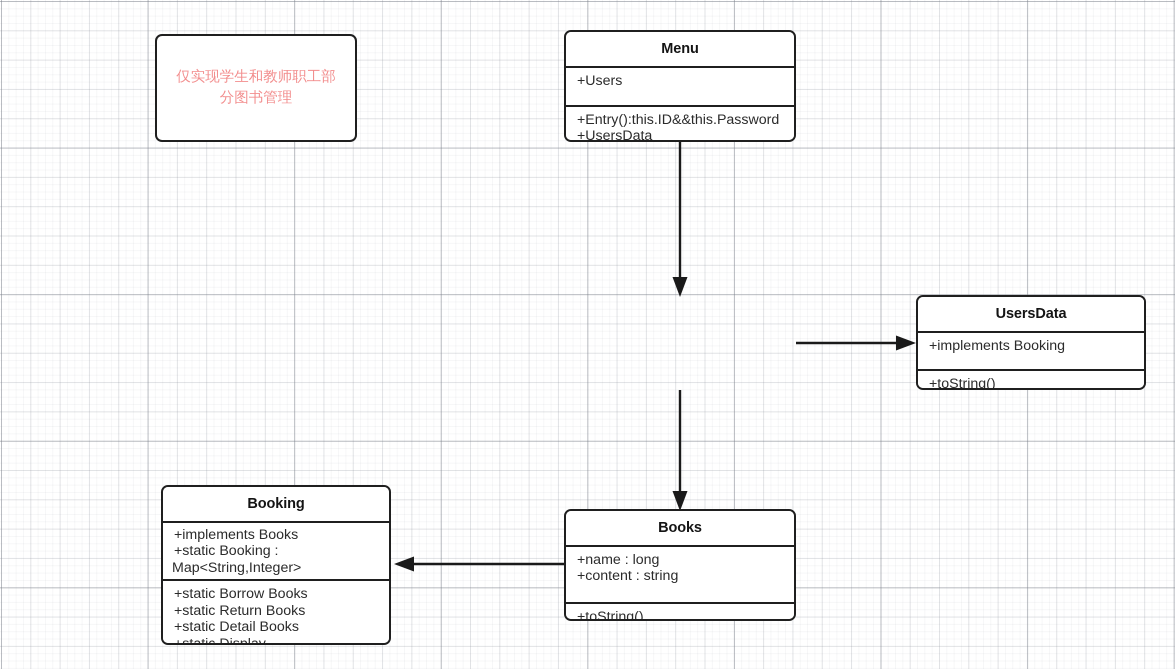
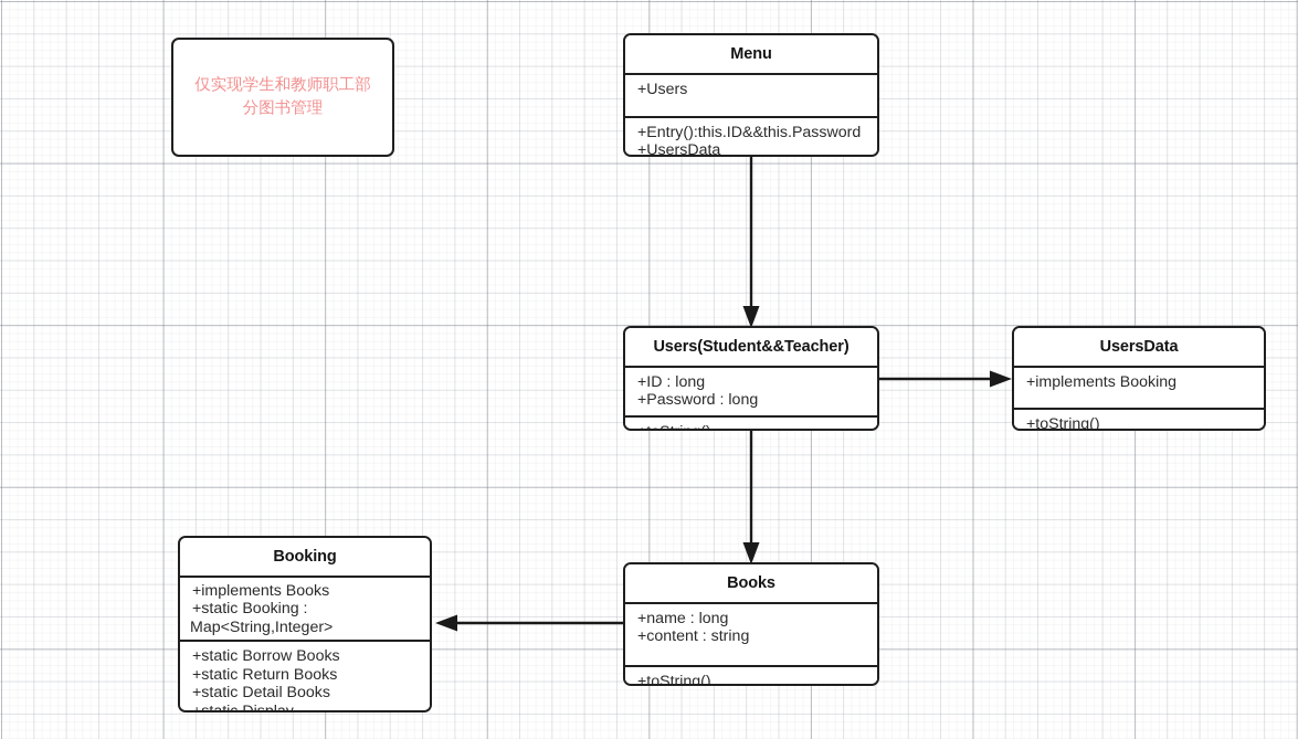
  仅实现学生和教师职工部分图书管理
  Menu
  +Users
  +Entry():this.ID&&this.Password
  +UsersData
+ Users(Student&&Teacher)
+ +ID : long
+ +Password : long
  UsersData
  +implements Booking
  +toString()
  Booking
  +implements Books
  +static Booking :
  Map<String,Integer>
  +static Borrow Books
  +static Return Books
  +static Detail Books
  Books
  +name : long
  +content : string
  +toString()
